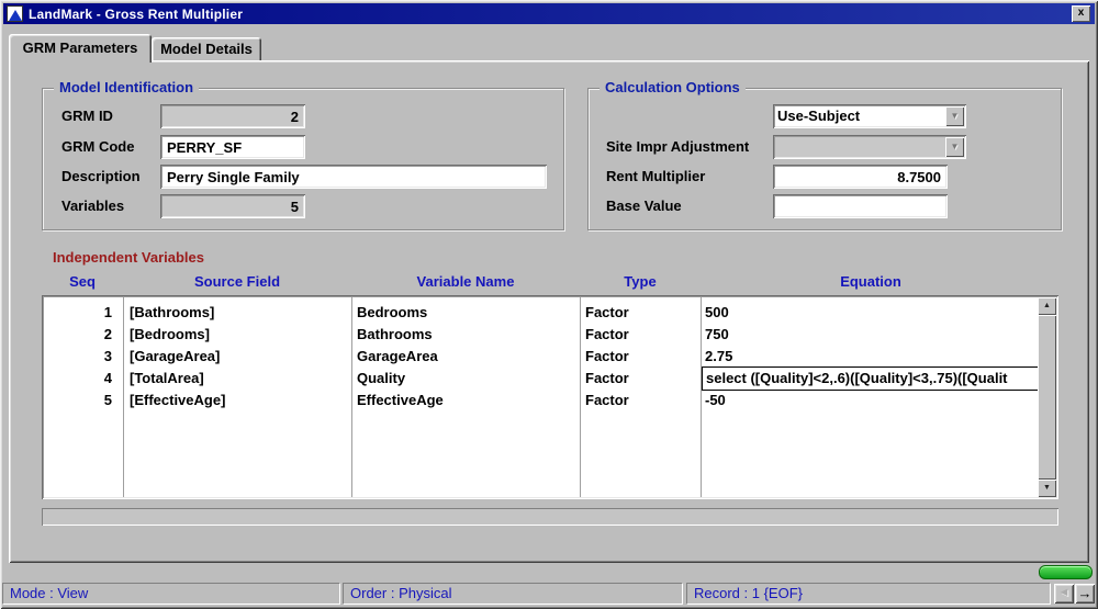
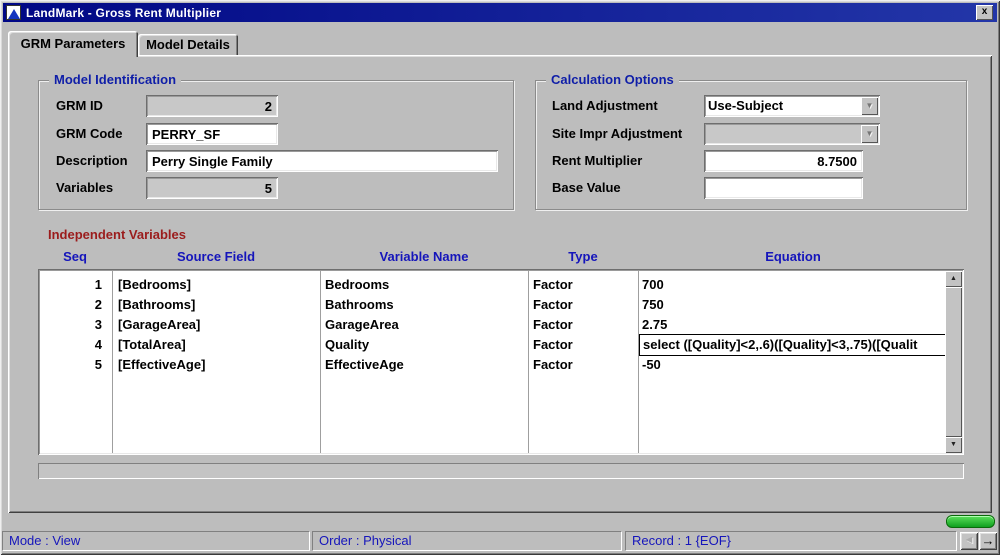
  LandMark - Gross Rent Multiplier
  x
  GRM Parameters
  Model Details
  Model Identification
  GRM ID
  2
  GRM Code
  PERRY_SF
  Description
  Perry Single Family
  Variables
  5
  Calculation Options
+ Land Adjustment
  Use-Subject
  ▼
  Site Impr Adjustment
  ▼
  Rent Multiplier
  8.7500
  Base Value
  Independent Variables
  Seq
  Source Field
  Variable Name
  Type
  Equation
  1
- [Bathrooms]
+ [Bedrooms]
  Bedrooms
  Factor
- 500
+ 700
  2
- [Bedrooms]
+ [Bathrooms]
  Bathrooms
  Factor
  750
  3
  [GarageArea]
  GarageArea
  Factor
  2.75
  4
  [TotalArea]
  Quality
  Factor
  select ([Quality]<2,.6)([Quality]<3,.75)([Qualit
  5
  [EffectiveAge]
  EffectiveAge
  Factor
  -50
  Mode : View
  Order : Physical
  Record : 1 {EOF}
  ◄
  →
